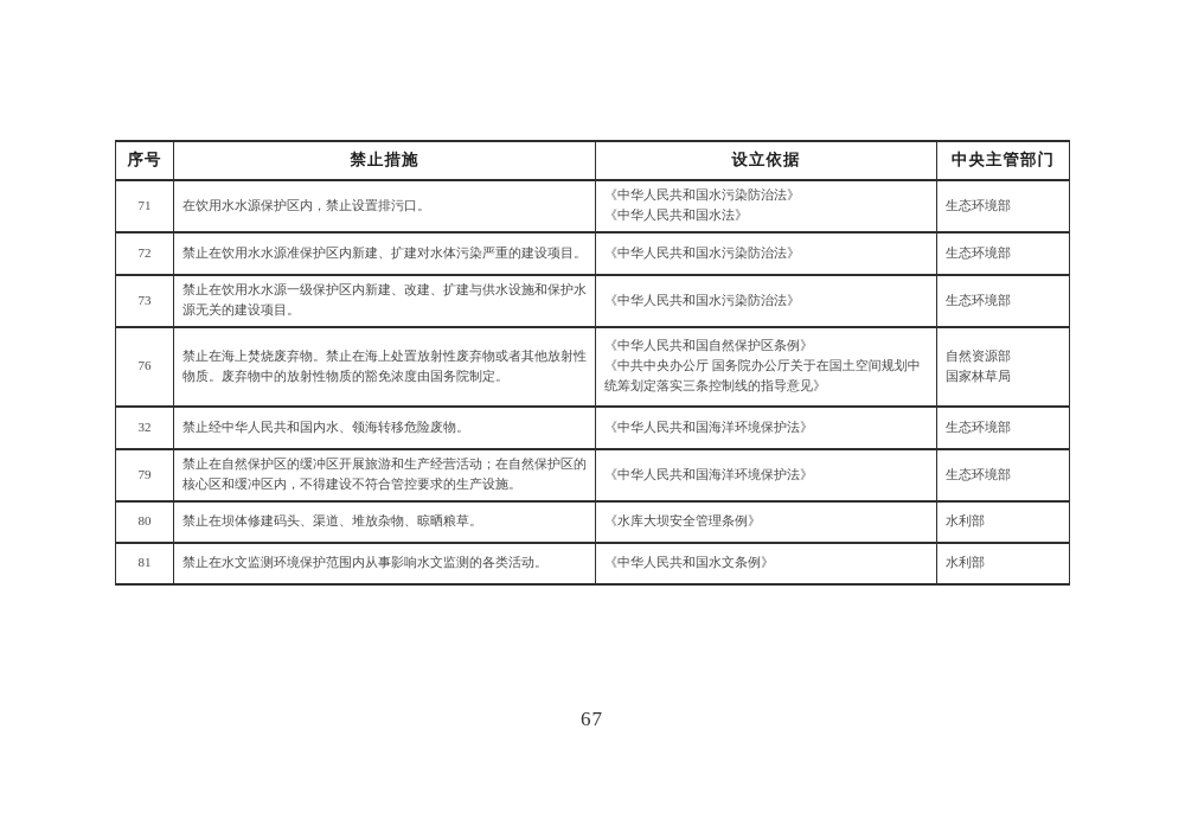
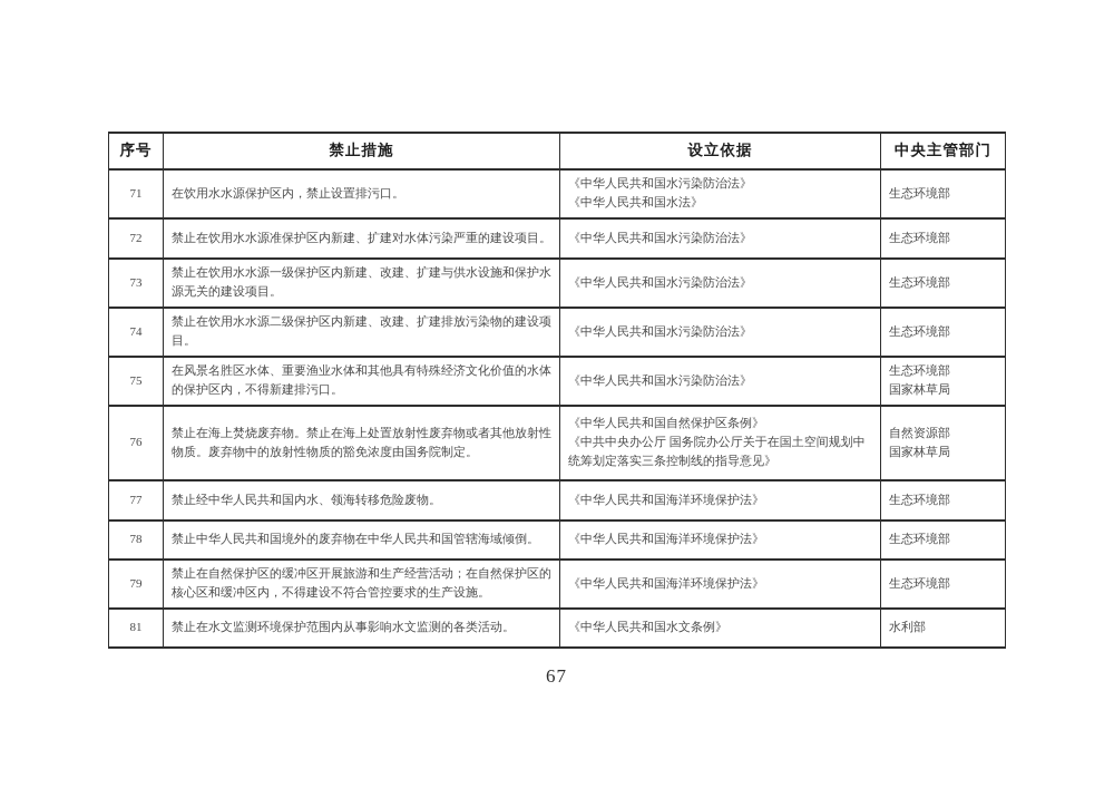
  序号	禁止措施	设立依据	中央主管部门
  71	在饮用水水源保护区内，禁止设置排污口。	《中华人民共和国水污染防治法》 《中华人民共和国水法》	生态环境部
  72	禁止在饮用水水源准保护区内新建、扩建对水体污染严重的建设项目。	《中华人民共和国水污染防治法》	生态环境部
  73	禁止在饮用水水源一级保护区内新建、改建、扩建与供水设施和保护水源无关的建设项目。	《中华人民共和国水污染防治法》	生态环境部
+ 74	禁止在饮用水水源二级保护区内新建、改建、扩建排放污染物的建设项目。	《中华人民共和国水污染防治法》	生态环境部
+ 75	在风景名胜区水体、重要渔业水体和其他具有特殊经济文化价值的水体的保护区内，不得新建排污口。	《中华人民共和国水污染防治法》	生态环境部 国家林草局
  76	禁止在海上焚烧废弃物。禁止在海上处置放射性废弃物或者其他放射性物质。废弃物中的放射性物质的豁免浓度由国务院制定。	《中华人民共和国自然保护区条例》 《中共中央办公厅 国务院办公厅关于在国土空间规划中统筹划定落实三条控制线的指导意见》	自然资源部 国家林草局
- 32	禁止经中华人民共和国内水、领海转移危险废物。	《中华人民共和国海洋环境保护法》	生态环境部
+ 77	禁止经中华人民共和国内水、领海转移危险废物。	《中华人民共和国海洋环境保护法》	生态环境部
+ 78	禁止中华人民共和国境外的废弃物在中华人民共和国管辖海域倾倒。	《中华人民共和国海洋环境保护法》	生态环境部
  79	禁止在自然保护区的缓冲区开展旅游和生产经营活动；在自然保护区的核心区和缓冲区内，不得建设不符合管控要求的生产设施。	《中华人民共和国海洋环境保护法》	生态环境部
- 80	禁止在坝体修建码头、渠道、堆放杂物、晾晒粮草。	《水库大坝安全管理条例》	水利部
  81	禁止在水文监测环境保护范围内从事影响水文监测的各类活动。	《中华人民共和国水文条例》	水利部
  67
